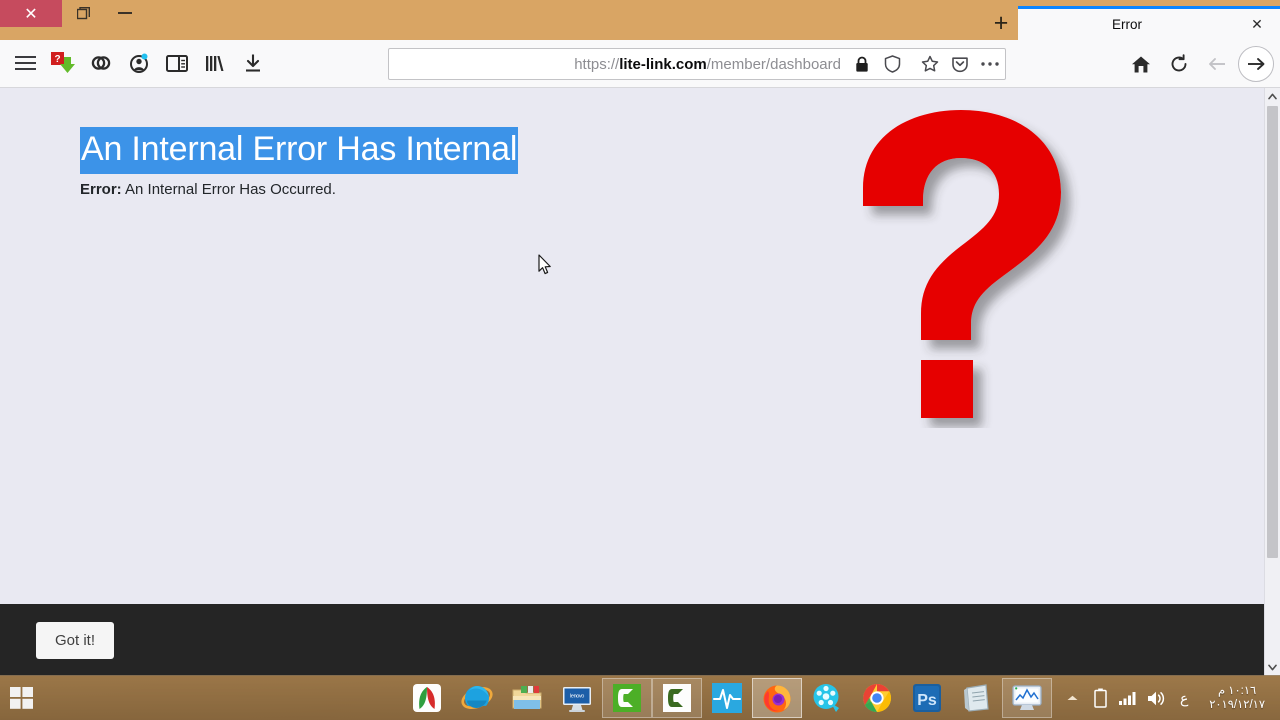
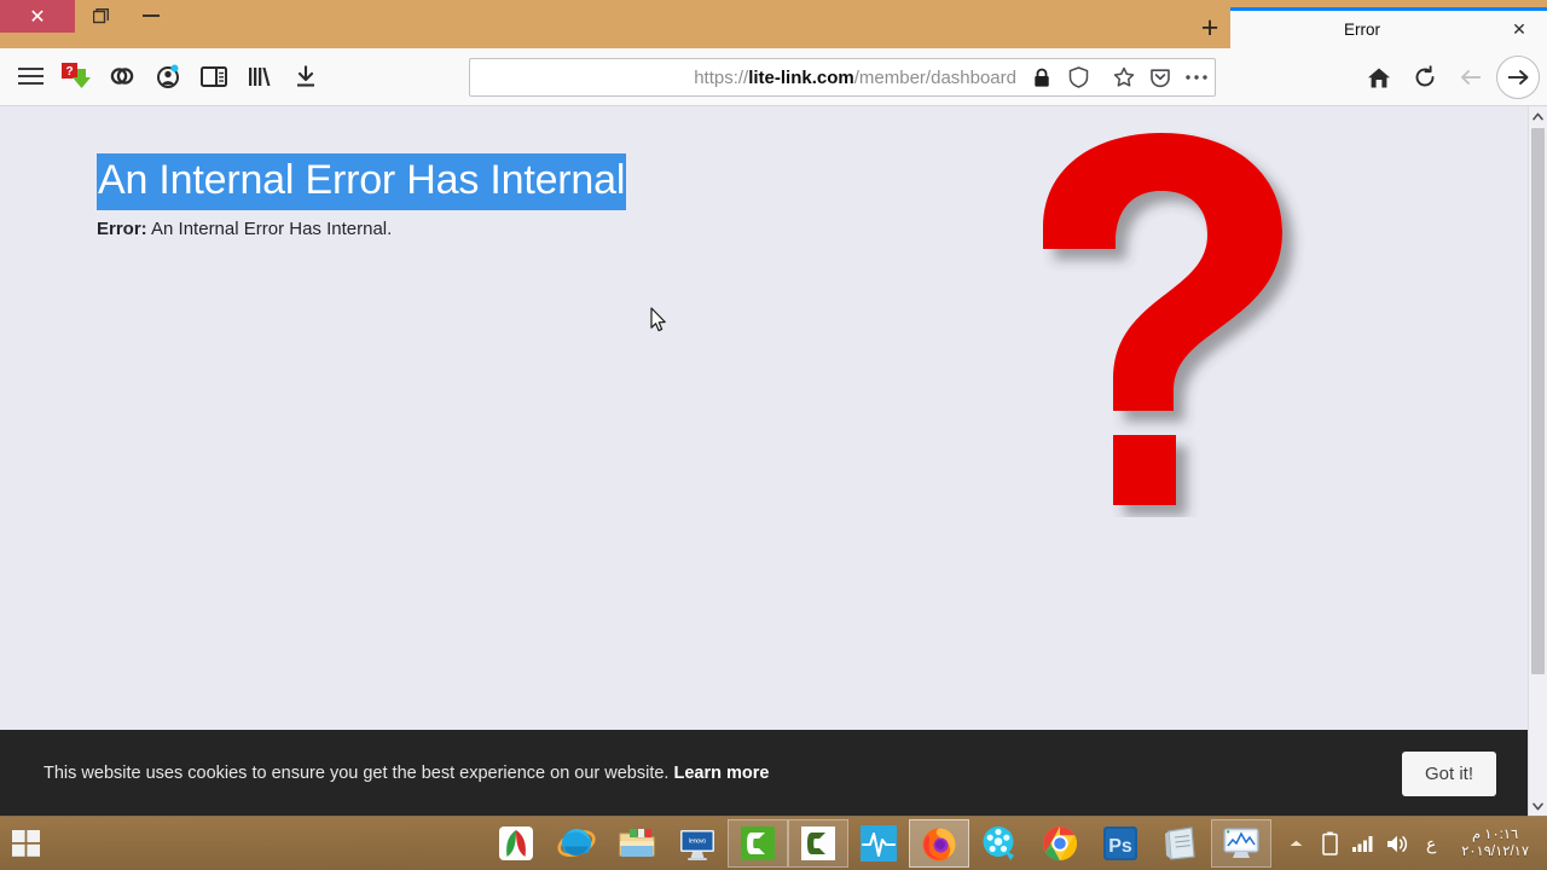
  ✕
  +
  ✕
  Error
  ?
  https://lite-link.com/member/dashboard
  An Internal Error Has Internal
- Error: An Internal Error Has Occurred.
+ Error: An Internal Error Has Internal.
+ This website uses cookies to ensure you get the best experience on our website. Learn more
  Got it!
  ١٠:١٦ م
  ٢٠١٩/١٢/١٧
  ع
  Ps
